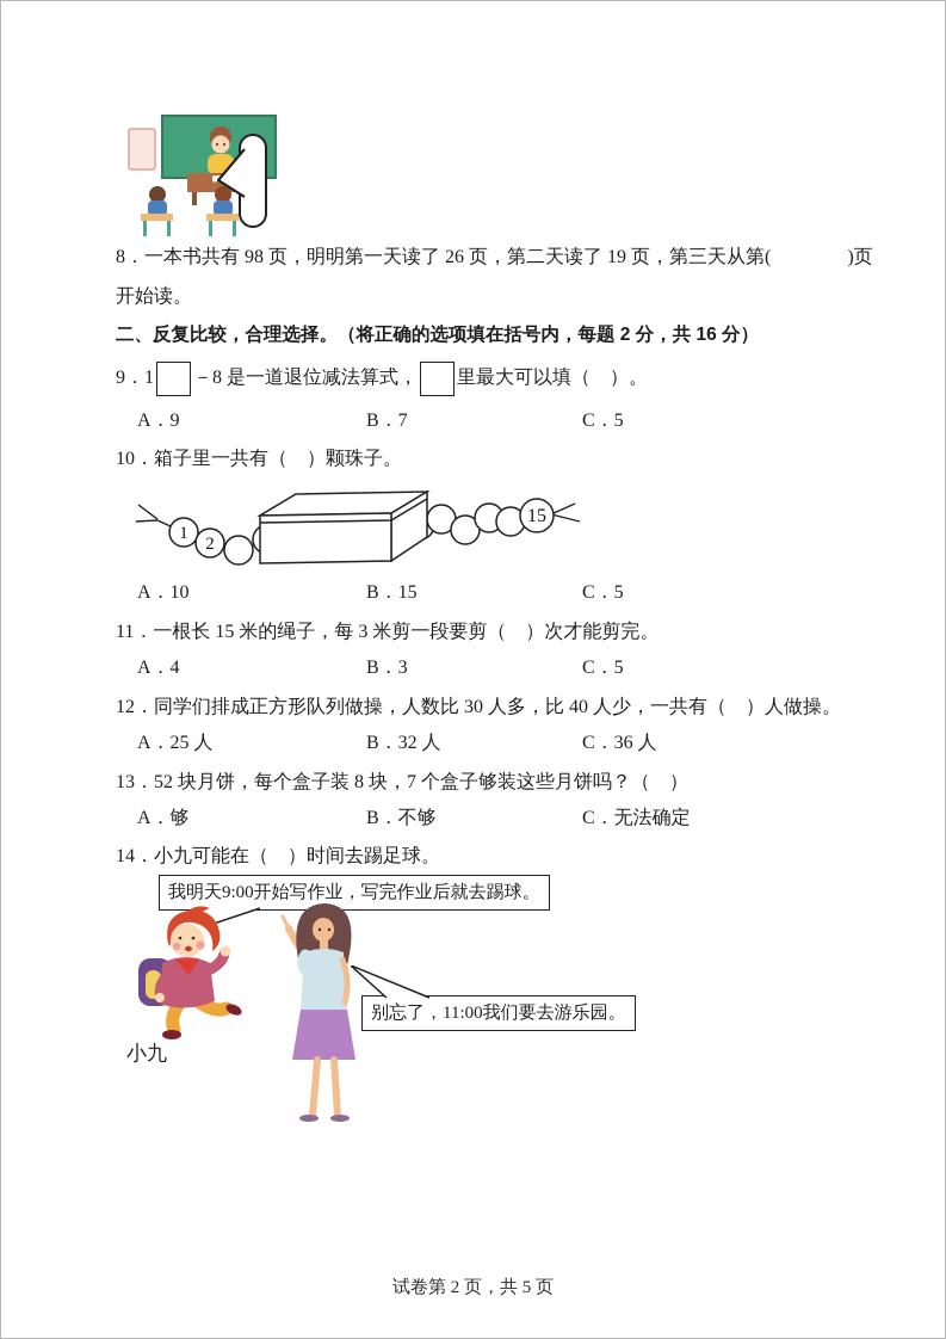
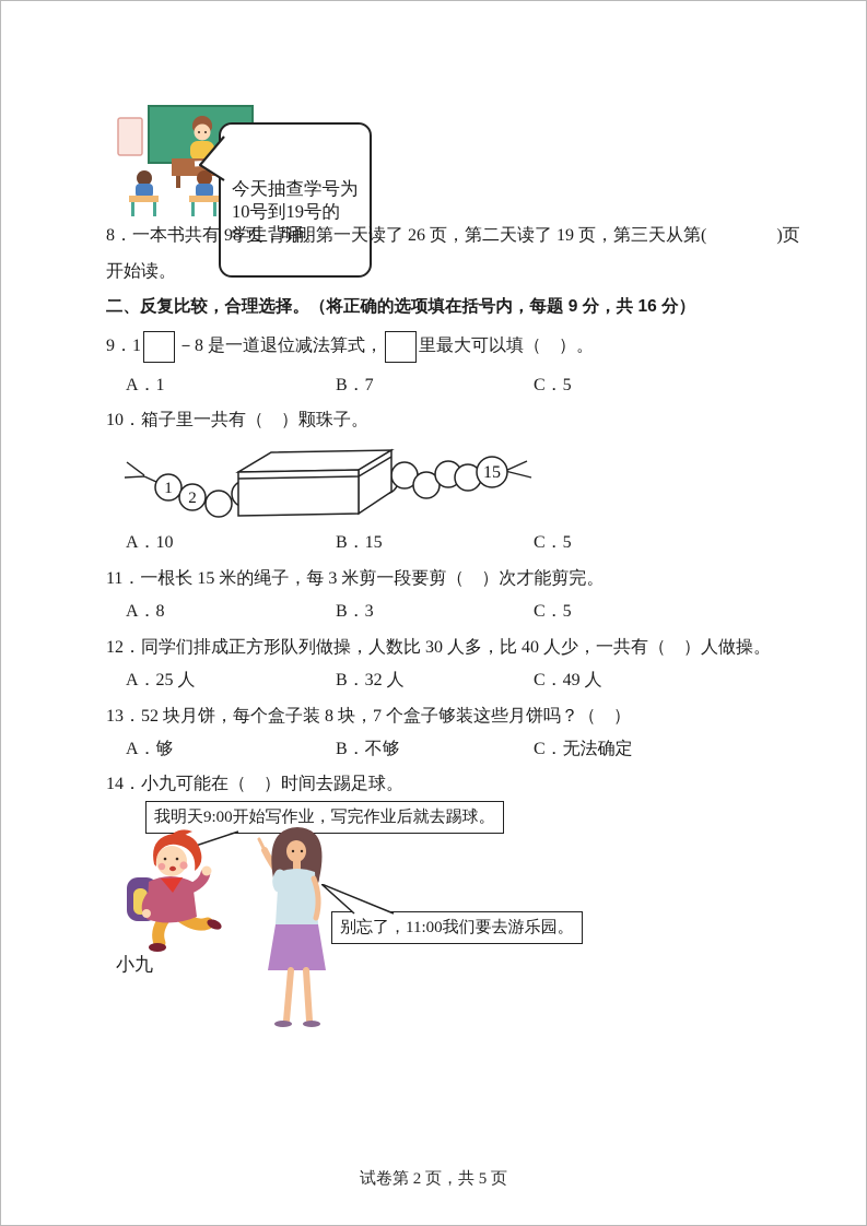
+ 今天抽查学号为
+ 10号到19号的
+ 学生背诵。
  8．一本书共有 98 页，明明第一天读了 26 页，第二天读了 19 页，第三天从第( )页
  开始读。
- 二、反复比较，合理选择。（将正确的选项填在括号内，每题 2 分，共 16 分）
+ 二、反复比较，合理选择。（将正确的选项填在括号内，每题 9 分，共 16 分）
  9．1
  －8 是一道退位减法算式，
  里最大可以填（ ）。
- A．9
+ A．1
  B．7
  C．5
  10．箱子里一共有（ ）颗珠子。
  1
  2
  15
  A．10
  B．15
  C．5
  11．一根长 15 米的绳子，每 3 米剪一段要剪（ ）次才能剪完。
- A．4
+ A．8
  B．3
  C．5
  12．同学们排成正方形队列做操，人数比 30 人多，比 40 人少，一共有（ ）人做操。
  A．25 人
  B．32 人
- C．36 人
+ C．49 人
  13．52 块月饼，每个盒子装 8 块，7 个盒子够装这些月饼吗？（ ）
  A．够
  B．不够
  C．无法确定
  14．小九可能在（ ）时间去踢足球。
  我明天9:00开始写作业，写完作业后就去踢球。
  别忘了，11:00我们要去游乐园。
  小九
  试卷第 2 页，共 5 页
